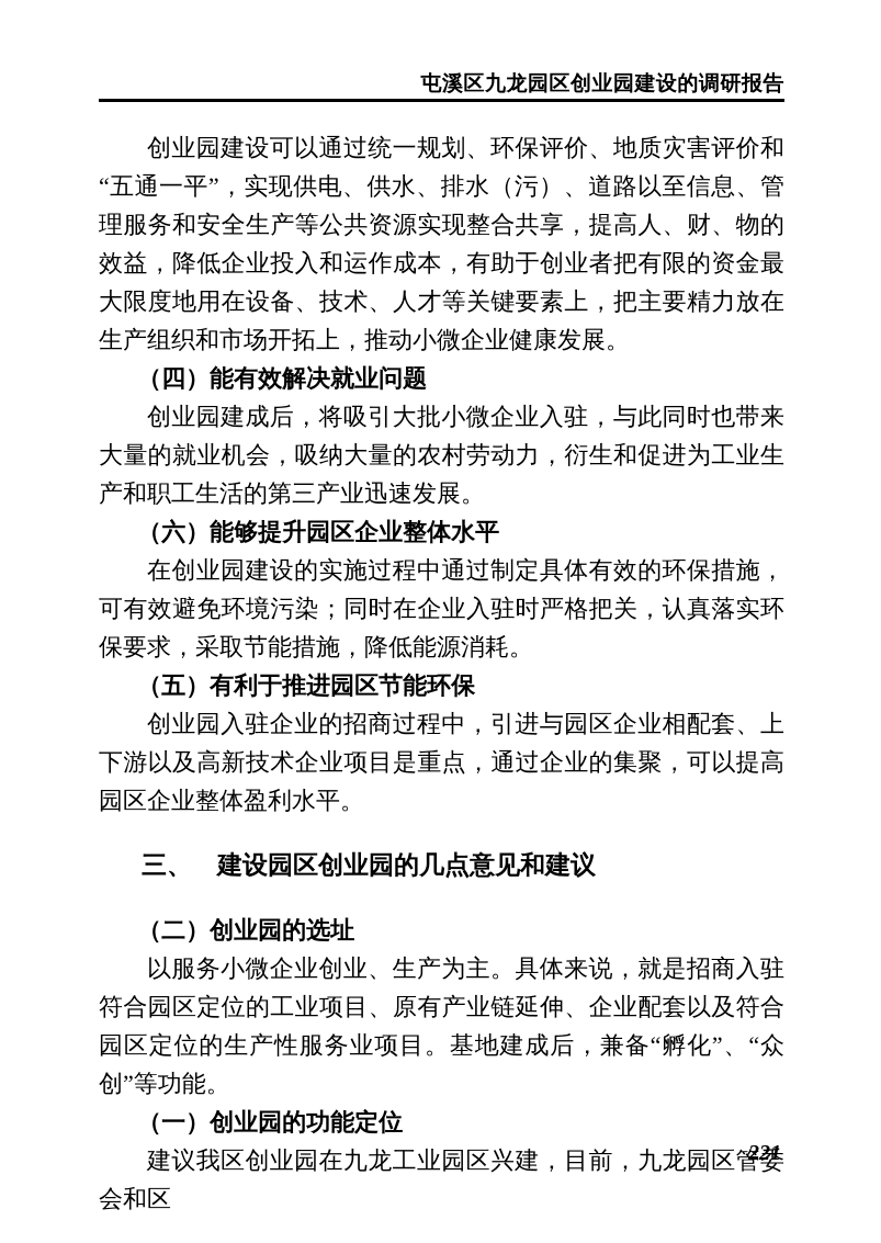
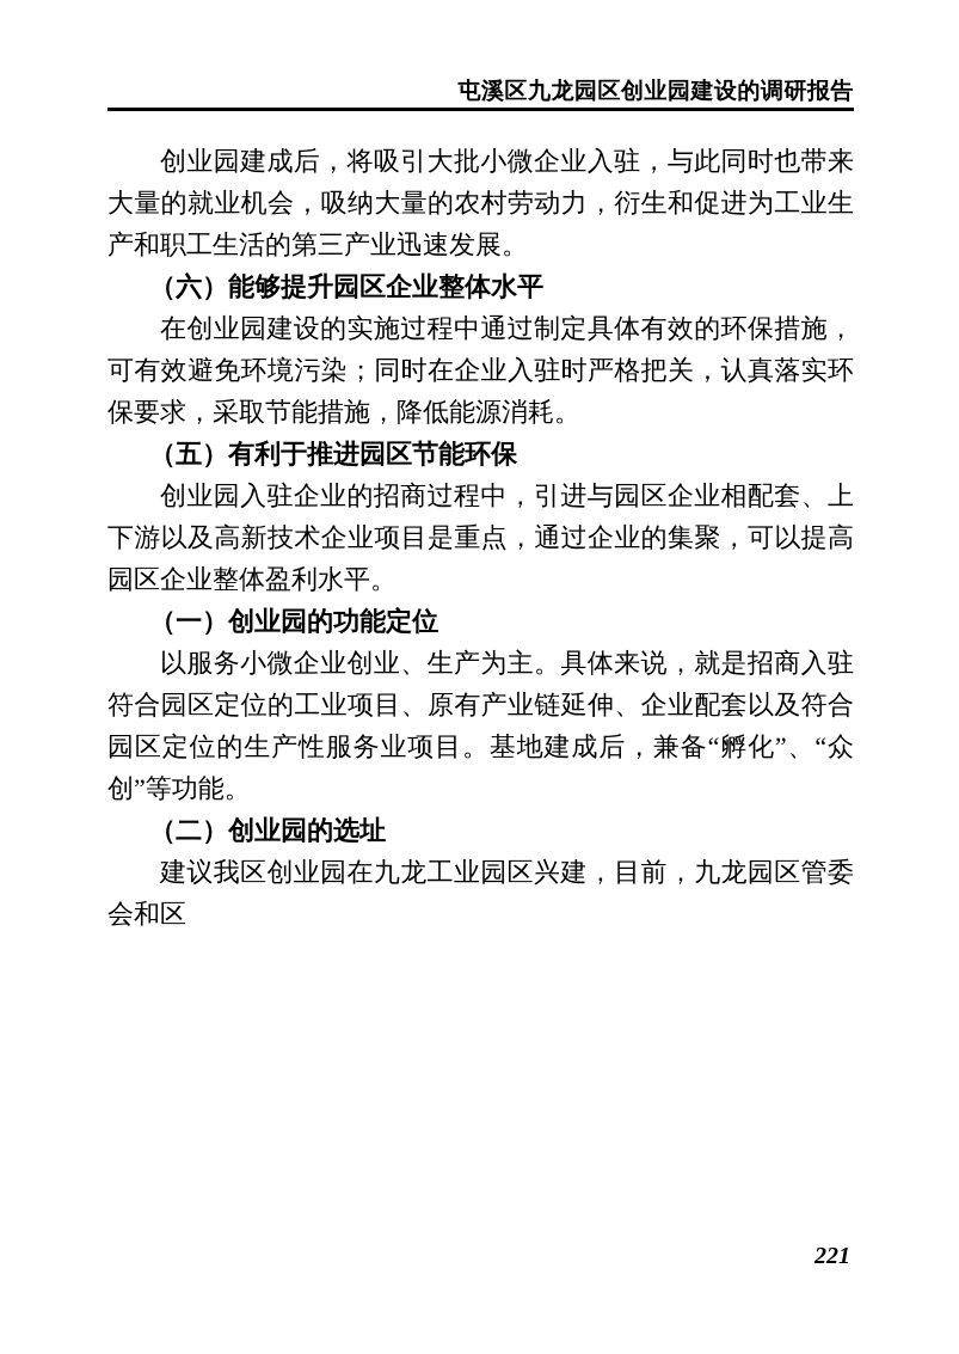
  屯溪区九龙园区创业园建设的调研报告
- 创业园建设可以通过统一规划、环保评价、地质灾害评价和“五通一平”，实现供电、供水、排水（污）、道路以至信息、管理服务和安全生产等公共资源实现整合共享，提高人、财、物的效益，降低企业投入和运作成本，有助于创业者把有限的资金最大限度地用在设备、技术、人才等关键要素上，把主要精力放在生产组织和市场开拓上，推动小微企业健康发展。
- （四）能有效解决就业问题
  创业园建成后，将吸引大批小微企业入驻，与此同时也带来大量的就业机会，吸纳大量的农村劳动力，衍生和促进为工业生产和职工生活的第三产业迅速发展。
  （六）能够提升园区企业整体水平
  在创业园建设的实施过程中通过制定具体有效的环保措施，可有效避免环境污染；同时在企业入驻时严格把关，认真落实环保要求，采取节能措施，降低能源消耗。
  （五）有利于推进园区节能环保
  创业园入驻企业的招商过程中，引进与园区企业相配套、上下游以及高新技术企业项目是重点，通过企业的集聚，可以提高园区企业整体盈利水平。
- 三、 建设园区创业园的几点意见和建议
- （二）创业园的选址
+ （一）创业园的功能定位
  以服务小微企业创业、生产为主。具体来说，就是招商入驻符合园区定位的工业项目、原有产业链延伸、企业配套以及符合园区定位的生产性服务业项目。基地建成后，兼备“孵化”、“众创”等功能。
- （一）创业园的功能定位
+ （二）创业园的选址
  建议我区创业园在九龙工业园区兴建，目前，九龙园区管委会和区
  221
